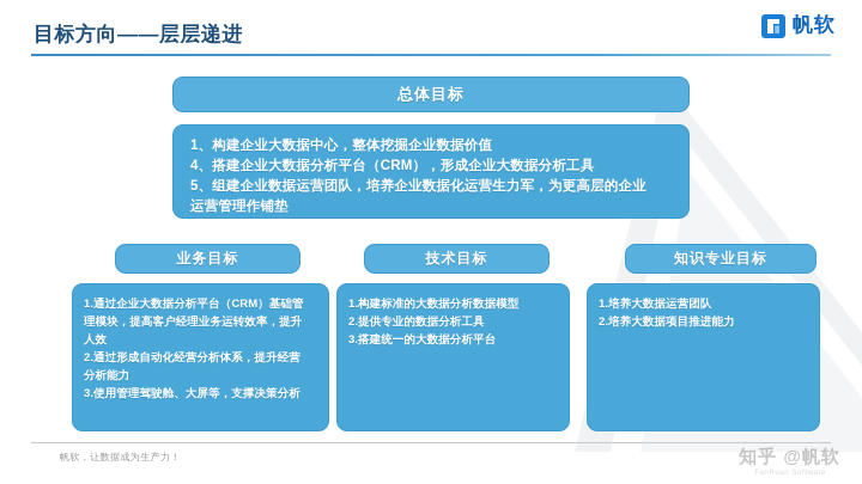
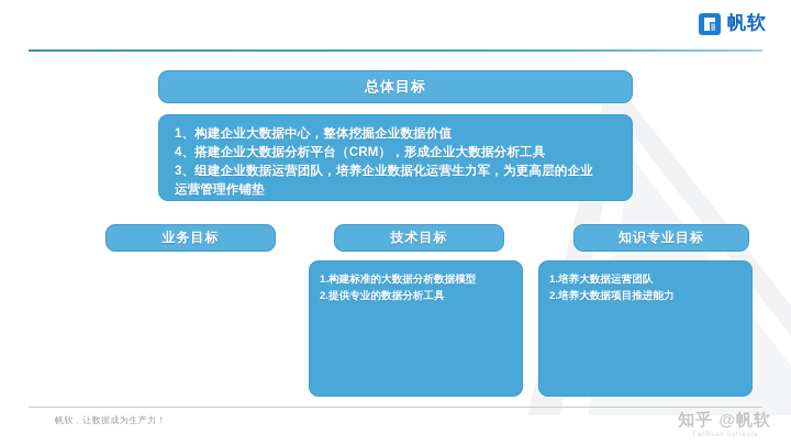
- 目标方向——层层递进
  帆软
  总体目标
  1、构建企业大数据中心，整体挖掘企业数据价值
  4、搭建企业大数据分析平台（CRM），形成企业大数据分析工具
- 5、组建企业数据运营团队，培养企业数据化运营生力军，为更高层的企业
+ 3、组建企业数据运营团队，培养企业数据化运营生力军，为更高层的企业
  运营管理作铺垫
  业务目标
- 1.通过企业大数据分析平台（CRM）基础管
- 理模块，提高客户经理业务运转效率，提升
- 人效
- 2.通过形成自动化经营分析体系，提升经营
- 分析能力
- 3.使用管理驾驶舱、大屏等，支撑决策分析
  技术目标
  1.构建标准的大数据分析数据模型
  2.提供专业的数据分析工具
- 3.搭建统一的大数据分析平台
  知识专业目标
  1.培养大数据运营团队
  2.培养大数据项目推进能力
  帆软，让数据成为生产力！
  知乎 @帆软
